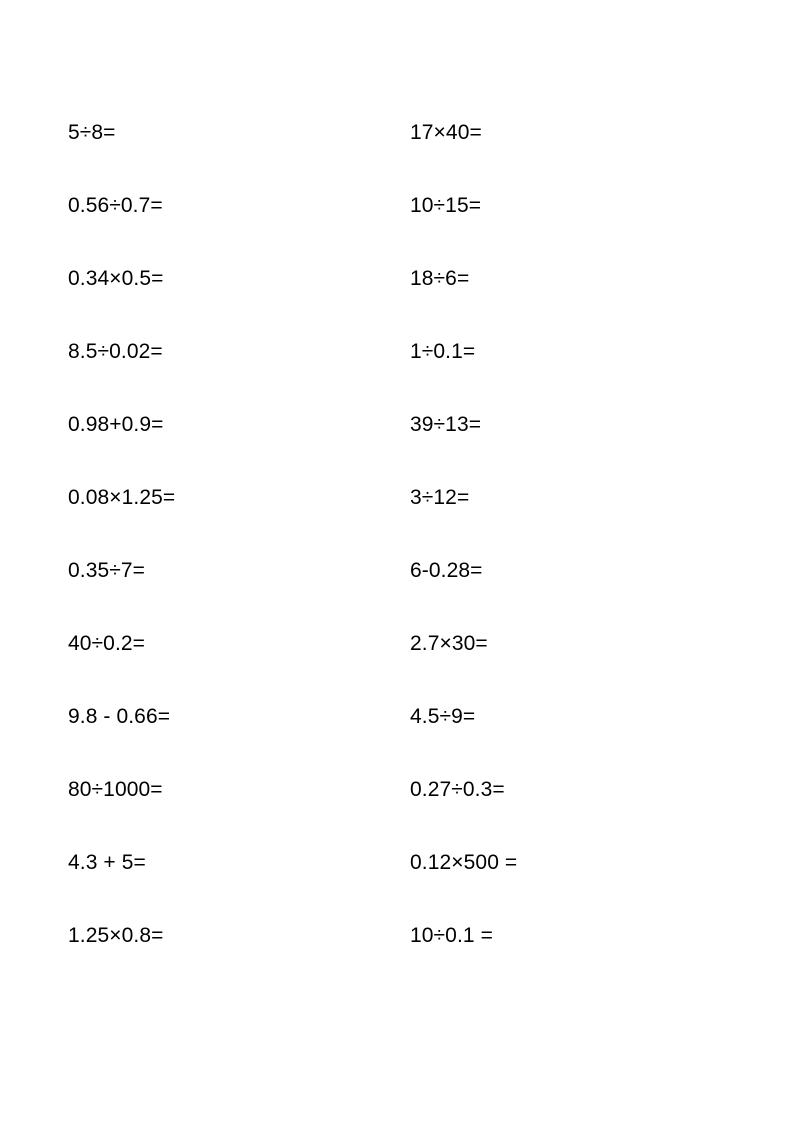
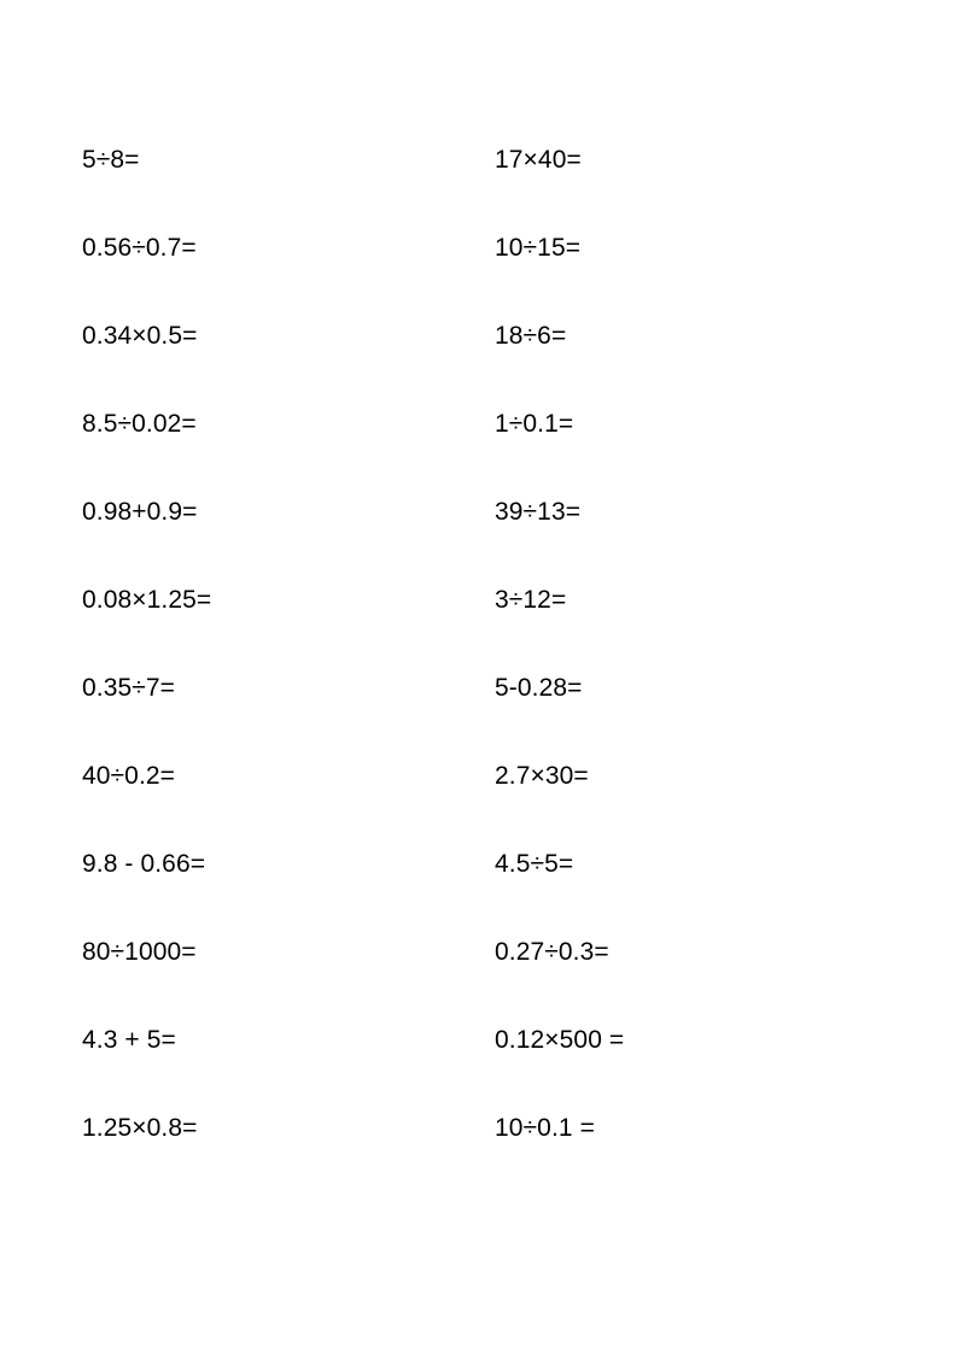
  5÷8=
  0.56÷0.7=
  0.34×0.5=
  8.5÷0.02=
  0.98+0.9=
  0.08×1.25=
  0.35÷7=
  40÷0.2=
  9.8 - 0.66=
  80÷1000=
  4.3 + 5=
  1.25×0.8=
  17×40=
  10÷15=
  18÷6=
  1÷0.1=
  39÷13=
  3÷12=
- 6-0.28=
+ 5-0.28=
  2.7×30=
- 4.5÷9=
+ 4.5÷5=
  0.27÷0.3=
  0.12×500 =
  10÷0.1 =
